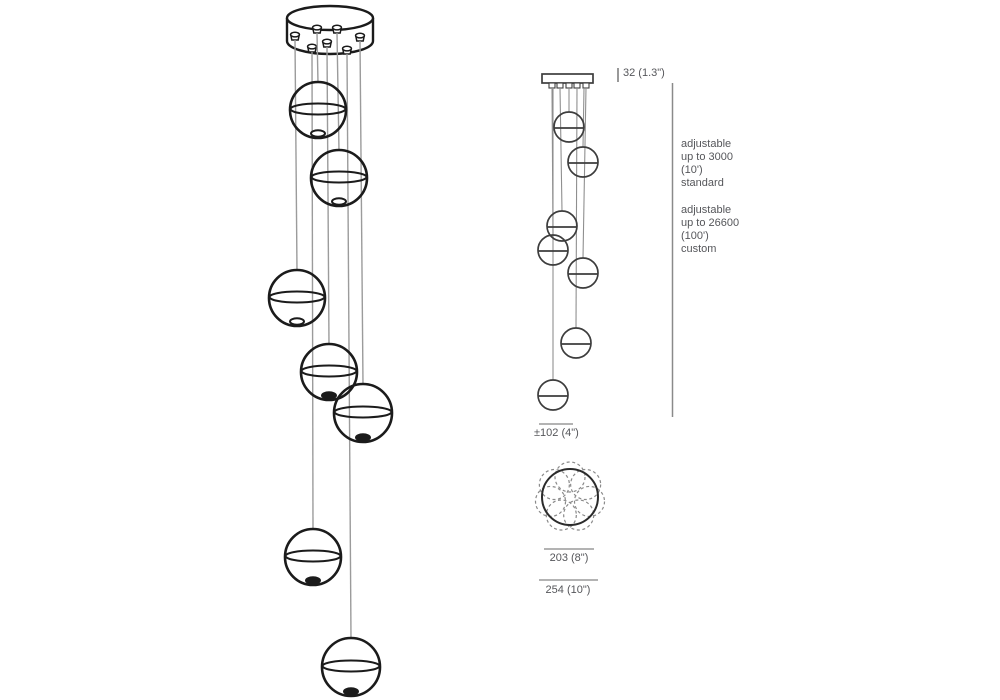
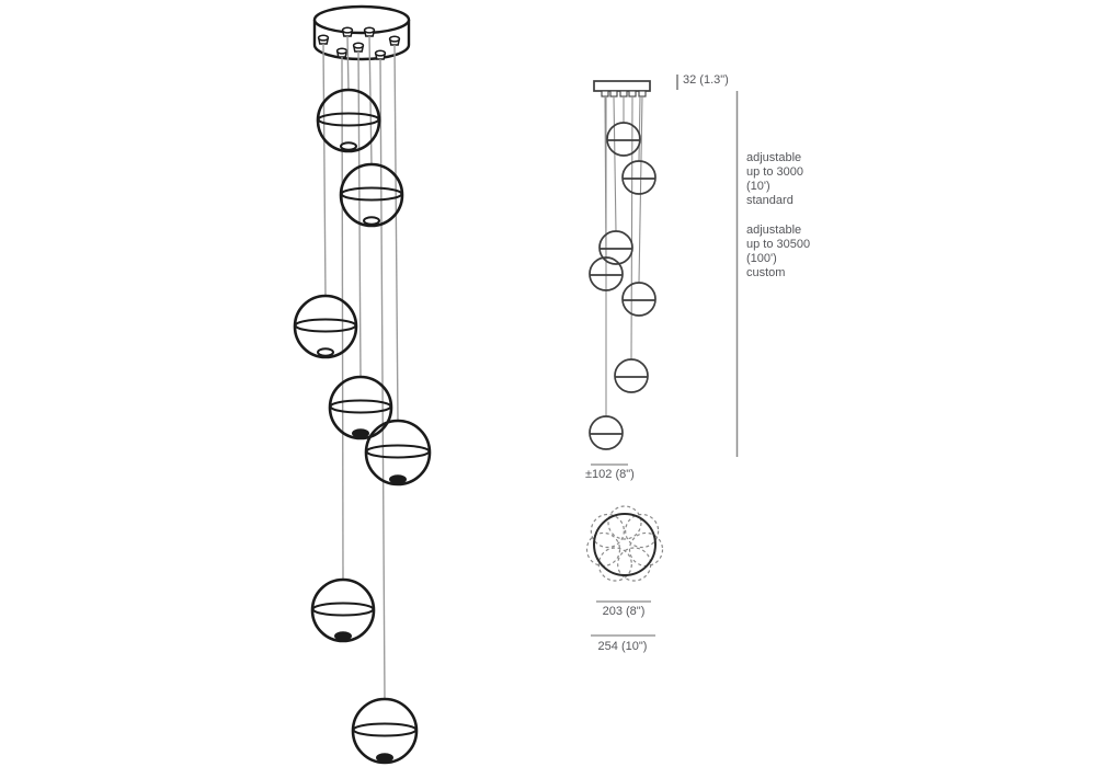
  32 (1.3")
  adjustable
  up to 3000
  (10')
  standard
  adjustable
- up to 26600
+ up to 30500
  (100')
  custom
- ±102 (4")
+ ±102 (8")
  203 (8")
  254 (10")
